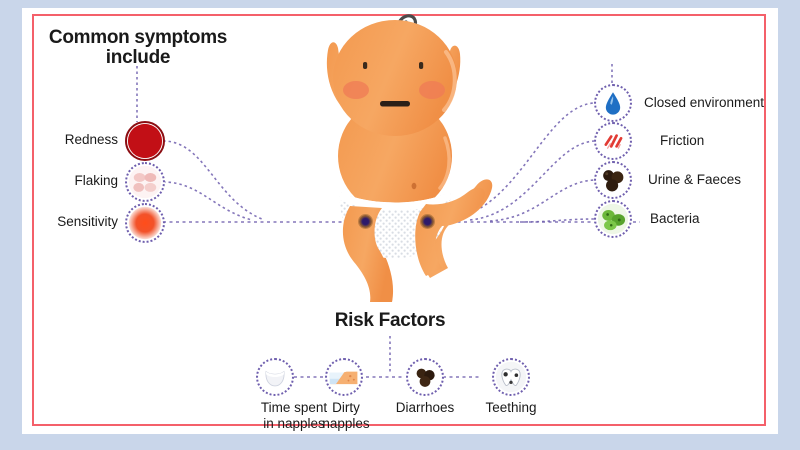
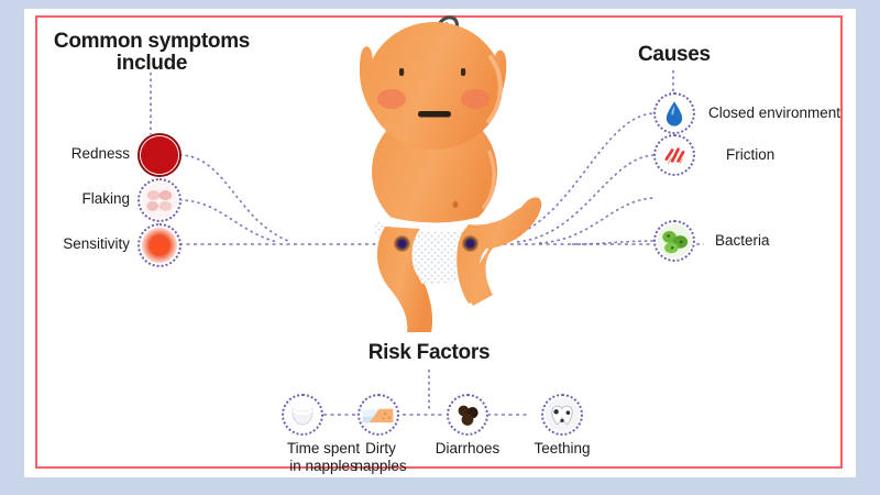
  Common symptoms include
+ Causes
  Risk Factors
  Redness
  Flaking
  Sensitivity
  Closed environment
  Friction
- Urine & Faeces
  Bacteria
  Time spent
  in napples
  Dirty
  napples
  Diarrhoes
  Teething
